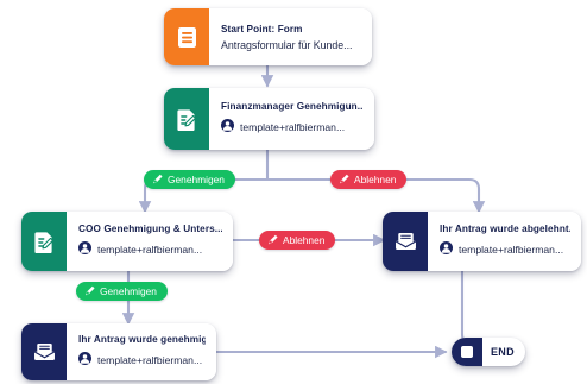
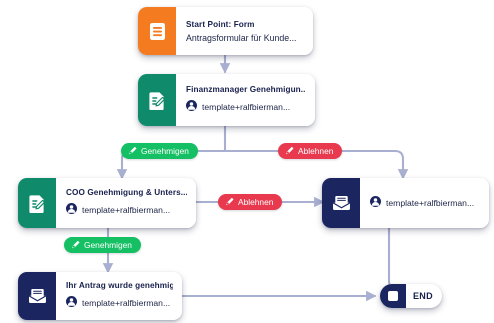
  Start Point: Form
  Antragsformular für Kunde...
  Finanzmanager Genehmigun..
  template+ralfbierman...
  Genehmigen
  Ablehnen
  COO Genehmigung & Unters...
  template+ralfbierman...
  Ablehnen
- Ihr Antrag wurde abgelehnt.
  template+ralfbierman...
  Genehmigen
  Ihr Antrag wurde genehmig
  template+ralfbierman...
  END
